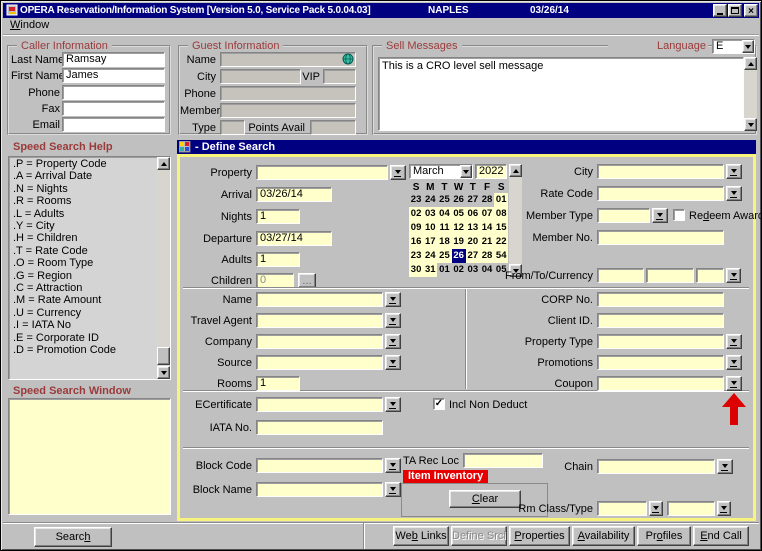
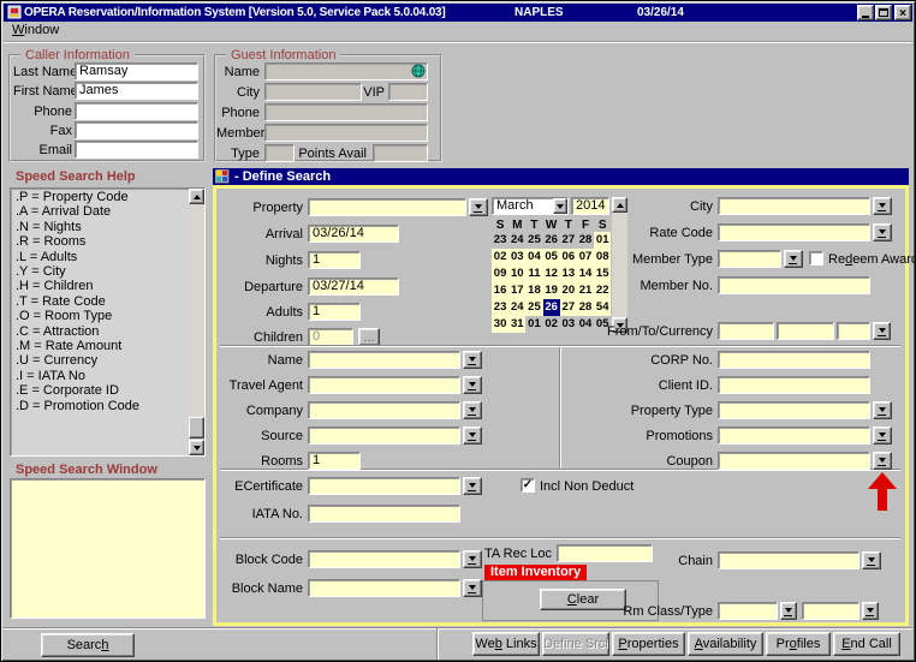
  OPERA Reservation/Information System [Version 5.0, Service Pack 5.0.04.03]
  NAPLES
  03/26/14
  ×
  Window
  Caller Information
  Last Nam
  Ramsay
  First Nam
  James
  Phone
  Fax
  Email
  Guest Information
  Name
  City
  VIP
  Phone
  Membe
  Type
  Points Avail
- Sell Messages
- Language
- E
- This is a CRO level sell message
  Speed Search Help
  .P = Property Code
  .A = Arrival Date
  .N = Nights
  .R = Rooms
  .L = Adults
  .Y = City
  .H = Children
  .T = Rate Code
  .O = Room Type
- .G = Region
  .C = Attraction
  .M = Rate Amount
  .U = Currency
  .I = IATA No
  .E = Corporate ID
  .D = Promotion Code
  Speed Search Window
  - Define Search
  Property
  Arrival
  03/26/14
  Nights
  1
  Departure
  03/27/14
  Adults
  1
  Children
  0
  ...
  March
- 2022
+ 2014
  S M T W T F S
  23 24 25 26 27 28 0102 03 04 05 06 07 0809 10 11 12 13 14 1516 17 18 19 20 21 2223 24 25 26 27 28 5430 31 01 02 03 04 05
  City
  Rate Code
  Member Type
  Redeem Award
  Member No.
  From/To/Currency
  Name
  Travel Agent
  Company
  Source
  Rooms
  1
  CORP No.
  Client ID.
  Property Type
  Promotions
  Coupon
  ECertificate
  Incl Non Deduct
  IATA No.
  Block Code
  Block Name
  TA Rec Loc
  Item Inventory
  C
  lear
  Chain
  Rm Class/Type
  Searc
  h
  Web Links Define Srch Properties Availability Profiles End Call
